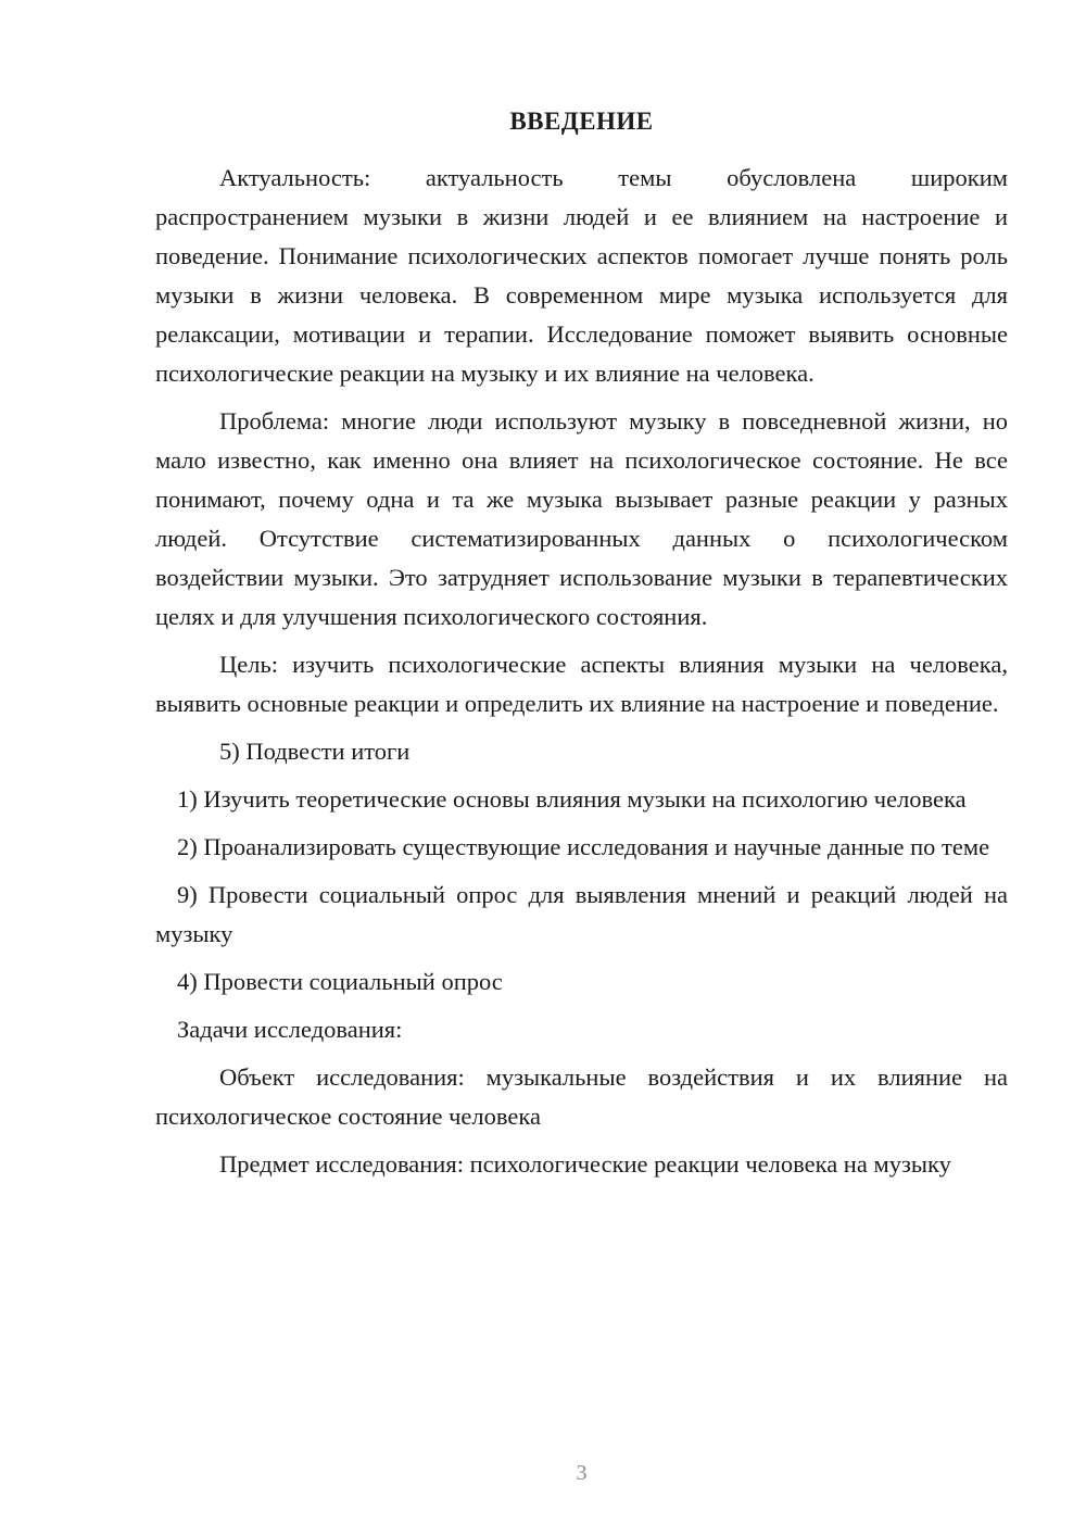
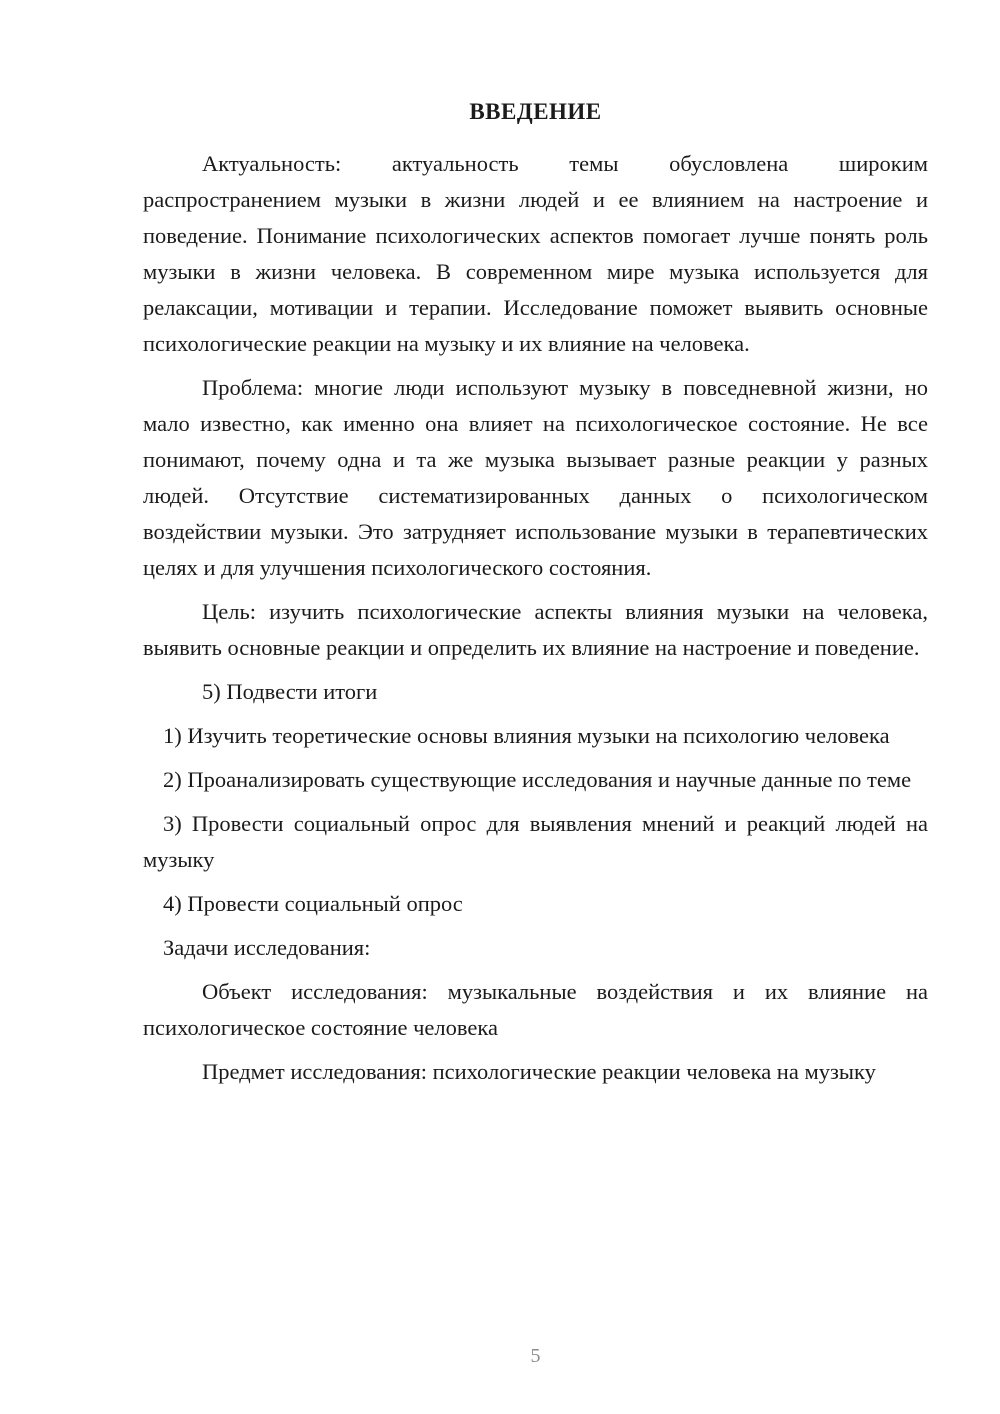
  ВВЕДЕНИЕ
  Актуальность: актуальность темы обусловлена широким распространением музыки в жизни людей и ее влиянием на настроение и поведение. Понимание психологических аспектов помогает лучше понять роль музыки в жизни человека. В современном мире музыка используется для релаксации, мотивации и терапии. Исследование поможет выявить основные психологические реакции на музыку и их влияние на человека.
  Проблема: многие люди используют музыку в повседневной жизни, но мало известно, как именно она влияет на психологическое состояние. Не все понимают, почему одна и та же музыка вызывает разные реакции у разных людей. Отсутствие систематизированных данных о психологическом воздействии музыки. Это затрудняет использование музыки в терапевтических целях и для улучшения психологического состояния.
  Цель: изучить психологические аспекты влияния музыки на человека, выявить основные реакции и определить их влияние на настроение и поведение.
  5) Подвести итоги
  1) Изучить теоретические основы влияния музыки на психологию человека
  2) Проанализировать существующие исследования и научные данные по теме
- 9) Провести социальный опрос для выявления мнений и реакций людей на музыку
+ 3) Провести социальный опрос для выявления мнений и реакций людей на музыку
  4) Провести социальный опрос
  Задачи исследования:
  Объект исследования: музыкальные воздействия и их влияние на психологическое состояние человека
  Предмет исследования: психологические реакции человека на музыку
- 3
+ 5
